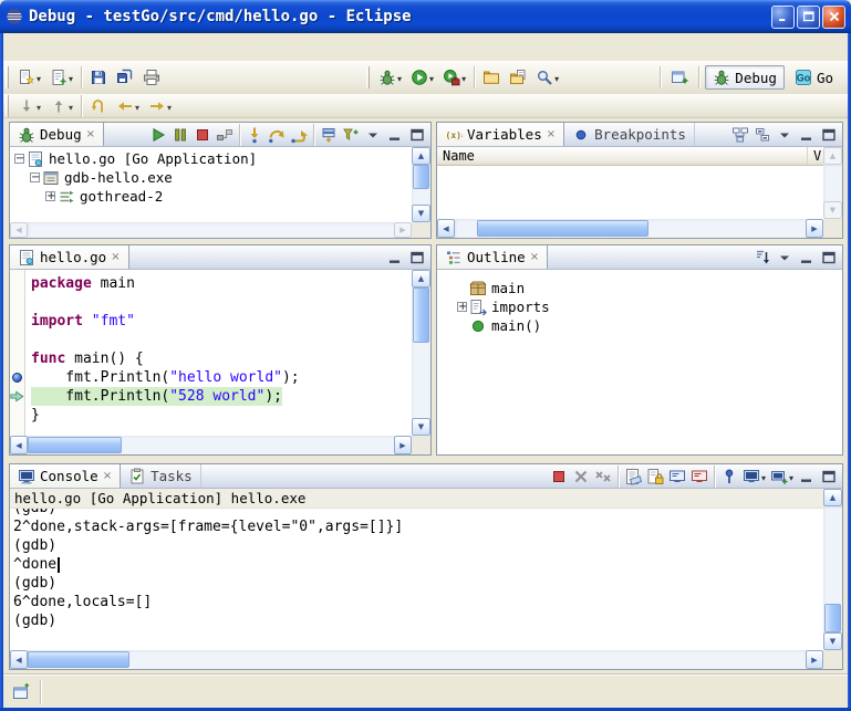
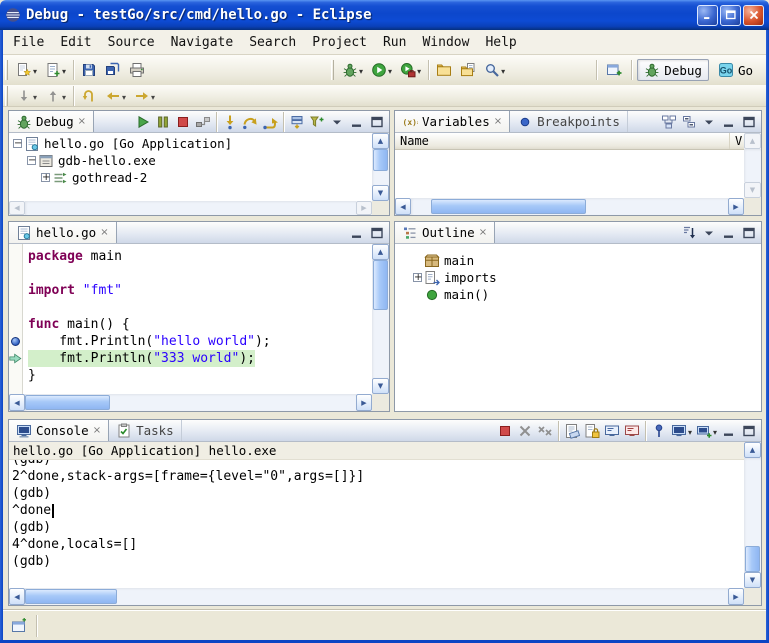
  Debug - testGo/src/cmd/hello.go - Eclipse
+ File
+ Edit
+ Source
+ Navigate
+ Search
+ Project
+ Run
+ Window
+ Help
  Debug
  Go
  Go
  Debug
  −
  hello.go [Go Application]
  −
  gdb-hello.exe
  +
  gothread-2
  (x)
  Variables
  Breakpoints
  Name
  V
  hello.go
  package main
  import "fmt"
  func main() {
  fmt.Println("hello world");
- fmt.Println("528 world");
+ fmt.Println("333 world");
  }
  Outline
  main
  +
  imports
  main()
  Console
  Tasks
  hello.go [Go Application] hello.exe
  (gdb)
  2^done,stack-args=[frame={level="0",args=[]}]
  (gdb)
  ^done
  (gdb)
- 6^done,locals=[]
+ 4^done,locals=[]
  (gdb)
